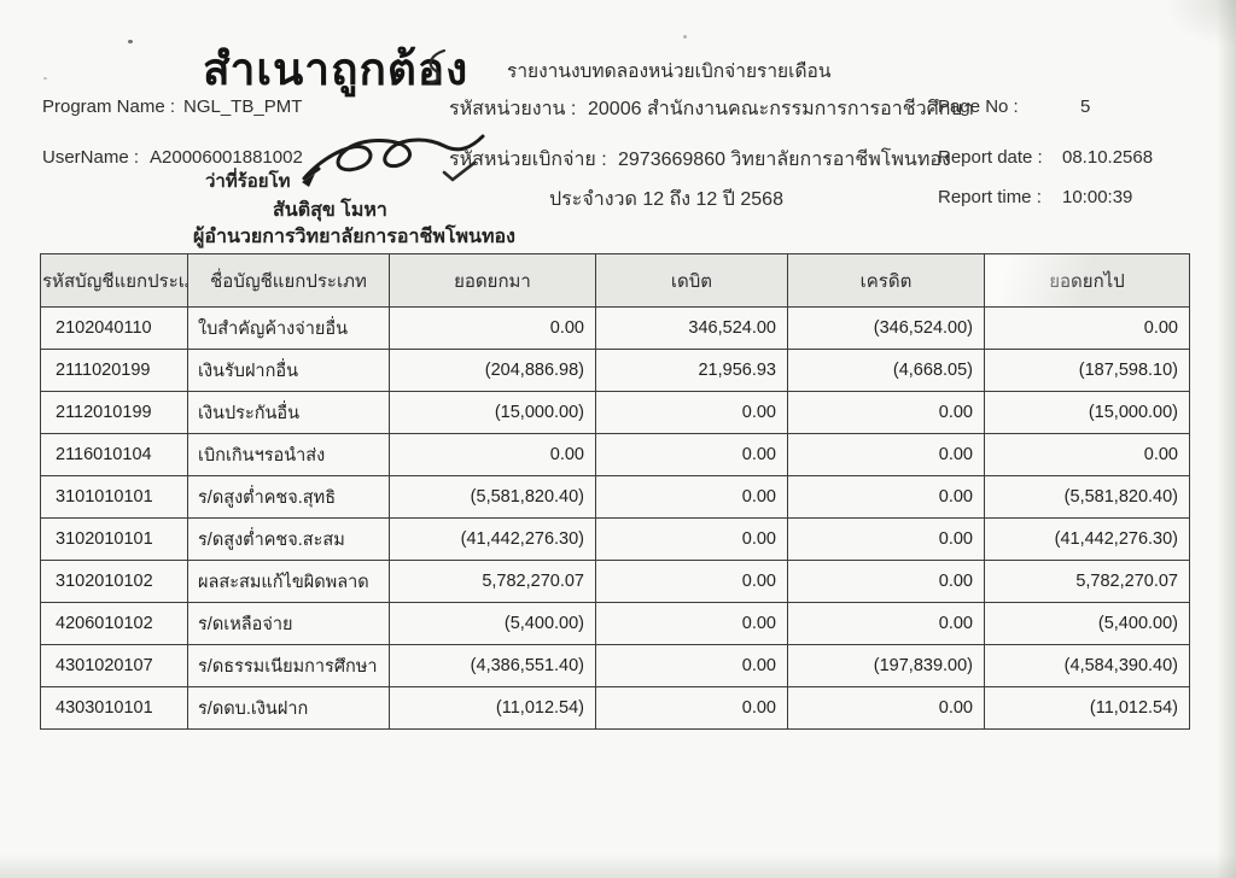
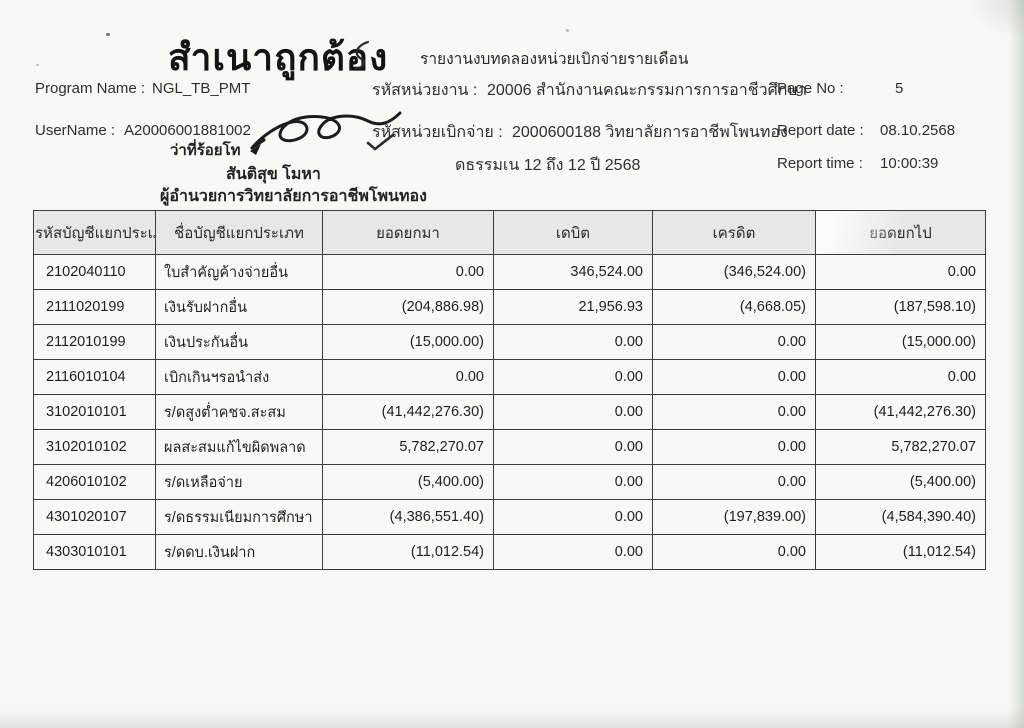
  สำเนาถูกต้อง
  รายงานงบทดลองหน่วยเบิกจ่ายรายเดือน
  Program Name :
  NGL_TB_PMT
  รหัสหน่วยงาน :
  20006 สำนักงานคณะกรรมการการอาชีวศึกษา
  Page No :
  5
  UserName :
  A20006001881002
  รหัสหน่วยเบิกจ่าย :
- 2973669860 วิทยาลัยการอาชีพโพนทอง
+ 2000600188 วิทยาลัยการอาชีพโพนทอง
  Report date :
  08.10.2568
- ประจำงวด 12 ถึง 12 ปี 2568
+ ดธรรมเน 12 ถึง 12 ปี 2568
  Report time :
  10:00:39
  ว่าที่ร้อยโท
  สันติสุข โมหา
  ผู้อำนวยการวิทยาลัยการอาชีพโพนทอง
  รหัสบัญชีแยกประเ	ชื่อบัญชีแยกประเภท	ยอดยกมา	เดบิต	เครดิต
  2102040110	ใบสำคัญค้างจ่ายอื่น	0.00	346,524.00	(346,524.00)	0.00
  2111020199	เงินรับฝากอื่น	(204,886.98)	21,956.93	(4,668.05)	(187,598.10)
  2112010199	เงินประกันอื่น	(15,000.00)	0.00	0.00	(15,000.00)
  2116010104	เบิกเกินฯรอนำส่ง	0.00	0.00	0.00	0.00
- 3101010101	ร/ดสูงต่ำคชจ.สุทธิ	(5,581,820.40)	0.00	0.00	(5,581,820.40)
  3102010101	ร/ดสูงต่ำคชจ.สะสม	(41,442,276.30)	0.00	0.00	(41,442,276.30)
  3102010102	ผลสะสมแก้ไขผิดพลาด	5,782,270.07	0.00	0.00	5,782,270.07
  4206010102	ร/ดเหลือจ่าย	(5,400.00)	0.00	0.00	(5,400.00)
  4301020107	ร/ดธรรมเนียมการศึกษา	(4,386,551.40)	0.00	(197,839.00)	(4,584,390.40)
  4303010101	ร/ดดบ.เงินฝาก	(11,012.54)	0.00	0.00	(11,012.54)
